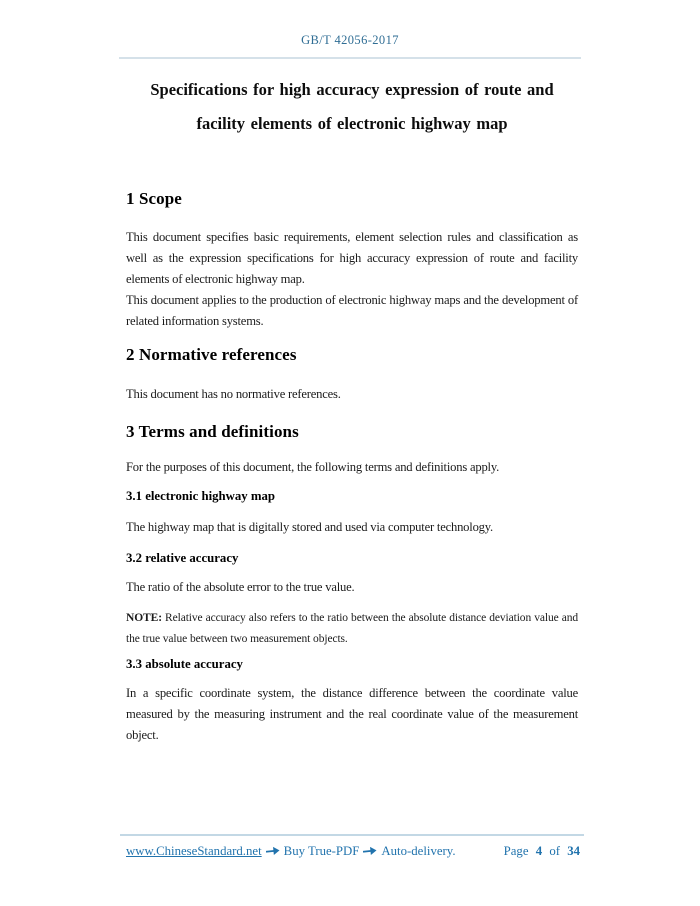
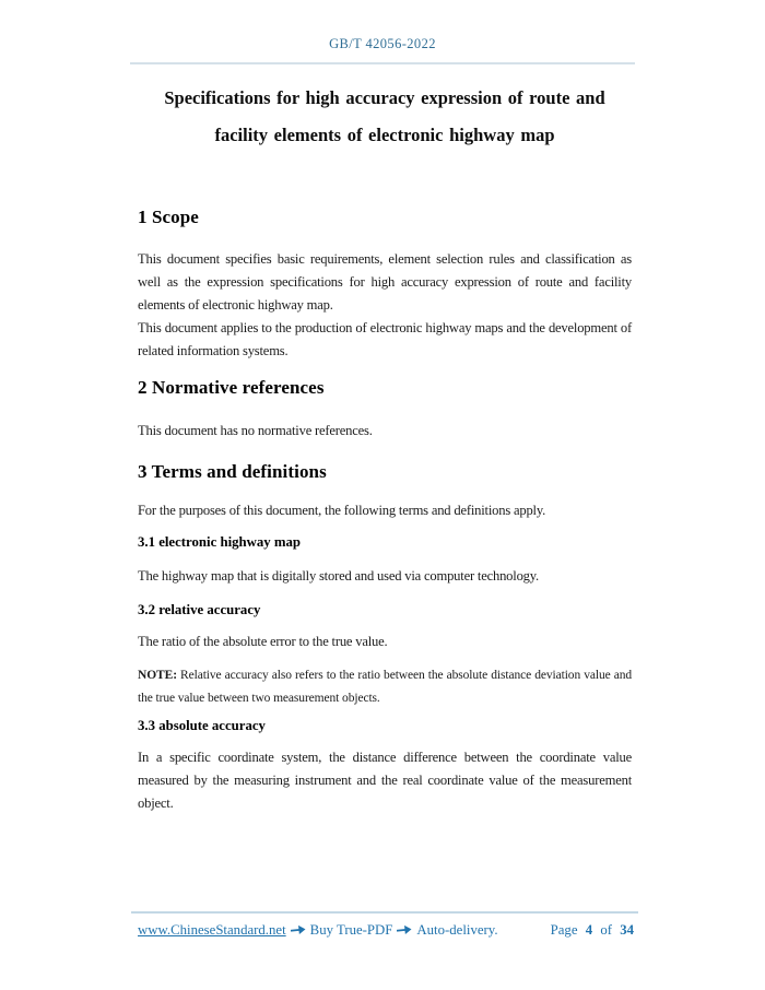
- GB/T 42056-2017
+ GB/T 42056-2022
  Specifications for high accuracy expression of route and
  facility elements of electronic highway map
  1 Scope
  This document specifies basic requirements, element selection rules and classification as well as the expression specifications for high accuracy expression of route and facility elements of electronic highway map.
  This document applies to the production of electronic highway maps and the development of related information systems.
  2 Normative references
  This document has no normative references.
  3 Terms and definitions
  For the purposes of this document, the following terms and definitions apply.
  3.1 electronic highway map
  The highway map that is digitally stored and used via computer technology.
  3.2 relative accuracy
  The ratio of the absolute error to the true value.
  NOTE: Relative accuracy also refers to the ratio between the absolute distance deviation value and the true value between two measurement objects.
  3.3 absolute accuracy
  In a specific coordinate system, the distance difference between the coordinate value measured by the measuring instrument and the real coordinate value of the measurement object.
  www.ChineseStandard.net Buy True-PDF Auto-delivery.
  Page 4 of 34
